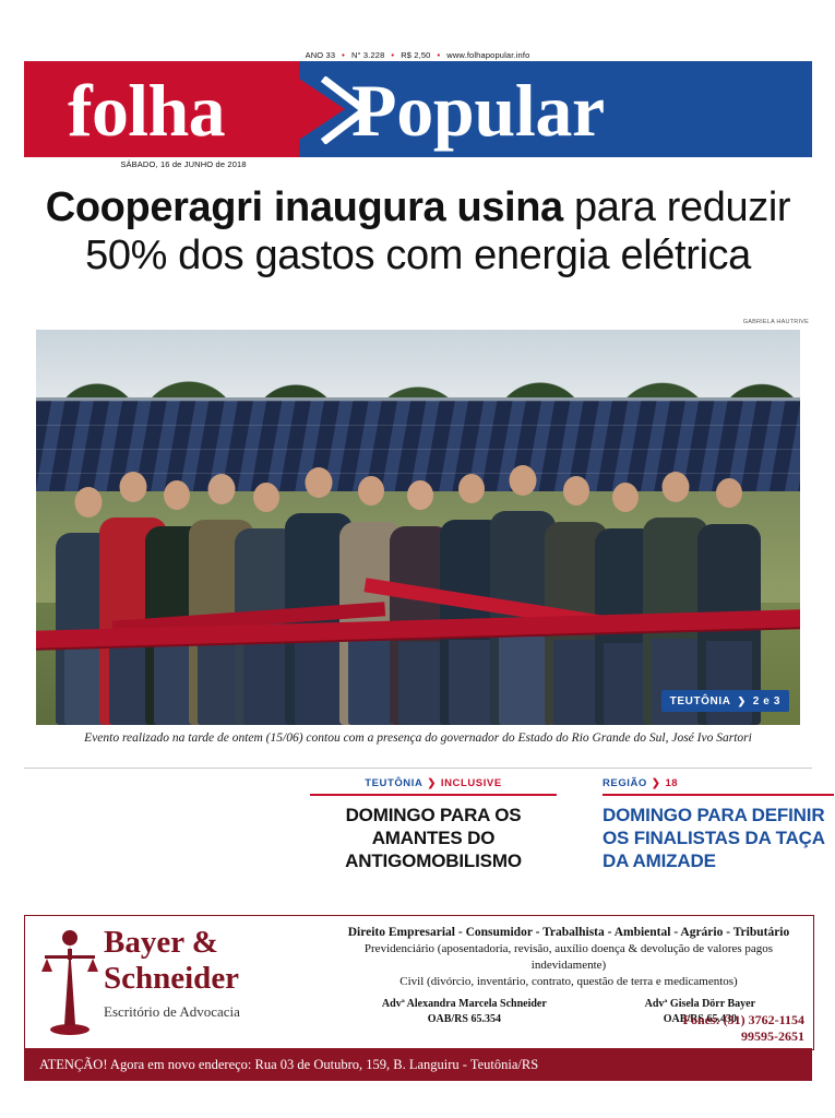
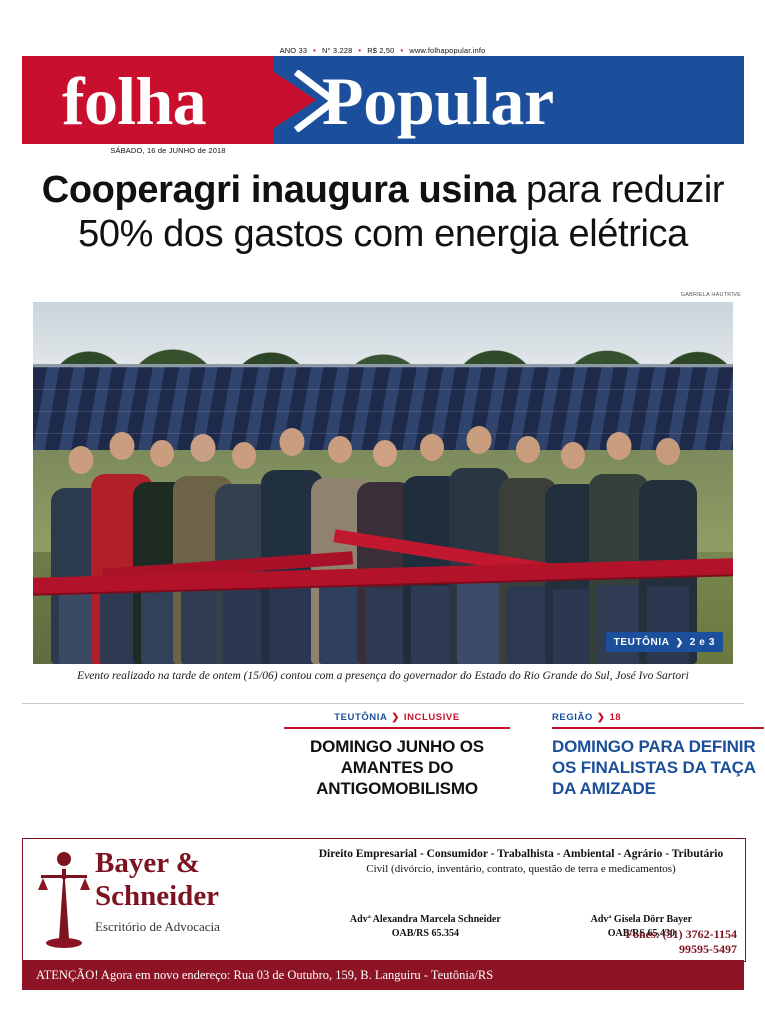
  ANO 33 • N° 3.228 • R$ 2,50 • www.folhapopular.info
  folha
  Popular
  SÁBADO, 16 de JUNHO de 2018
  Cooperagri inaugura usina para reduzir
  50% dos gastos com energia elétrica
  TEUTÔNIA
  ❯
  2 e 3
  Evento realizado na tarde de ontem (15/06) contou com a presença do governador do Estado do Rio Grande do Sul, José Ivo Sartori
  TEUTÔNIA ❯ INCLUSIVE
- DOMINGO PARA OS AMANTES DO ANTIGOMOBILISMO
+ DOMINGO JUNHO OS AMANTES DO ANTIGOMOBILISMO
  REGIÃO ❯ 18
  DOMINGO PARA DEFINIR OS FINALISTAS DA TAÇA DA AMIZADE
  Bayer &
  Schneider
  Escritório de Advocacia
  Direito Empresarial - Consumidor - Trabalhista - Ambiental - Agrário - Tributário
- Previdenciário (aposentadoria, revisão, auxílio doença & devolução de valores pagos indevidamente)
  Civil (divórcio, inventário, contrato, questão de terra e medicamentos)
  Advª Alexandra Marcela Schneider
  OAB/RS 65.354
  Advª Gisela Dörr Bayer
  OAB/RS 65.430
  Fones: (51) 3762-1154
- 99595-2651
+ 99595-5497
  ATENÇÃO! Agora em novo endereço: Rua 03 de Outubro, 159, B. Languiru - Teutônia/RS
